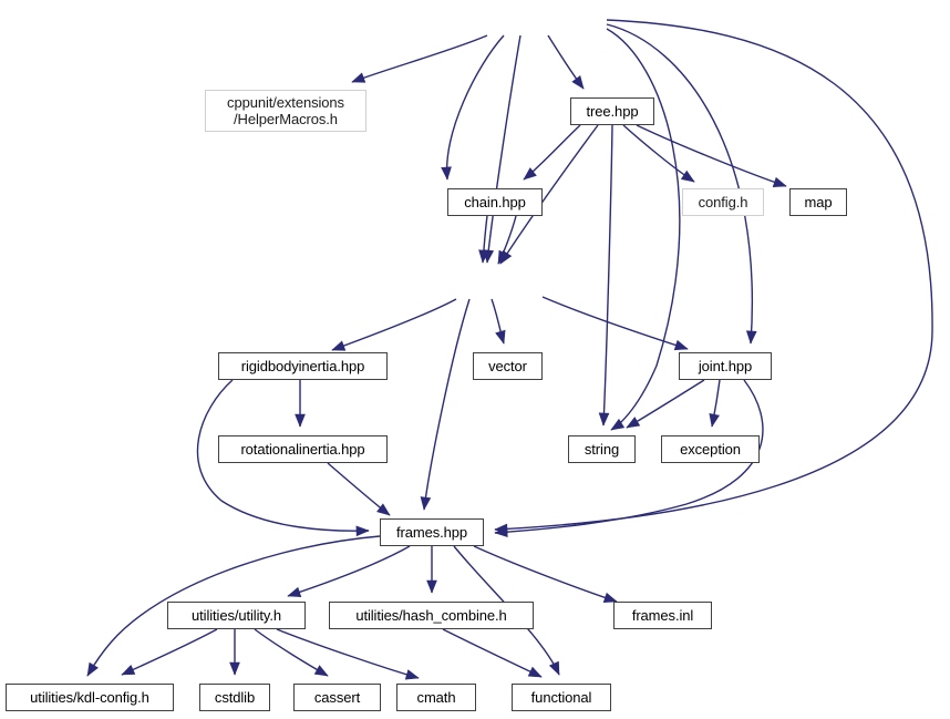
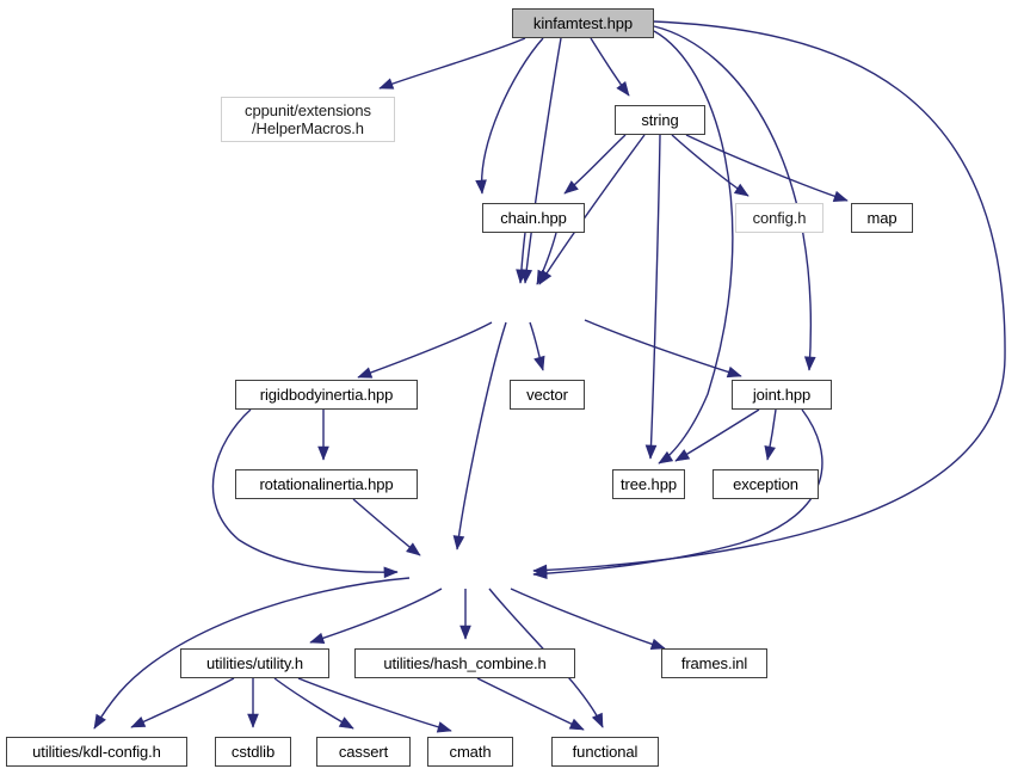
+ kinfamtest.hpp
  cppunit/extensions
  /HelperMacros.h
- tree.hpp
+ string
  chain.hpp
  config.h
  map
  rigidbodyinertia.hpp
  vector
  joint.hpp
  rotationalinertia.hpp
- string
+ tree.hpp
  exception
- frames.hpp
  utilities/utility.h
  utilities/hash_combine.h
  frames.inl
  utilities/kdl-config.h
  cstdlib
  cassert
  cmath
  functional
